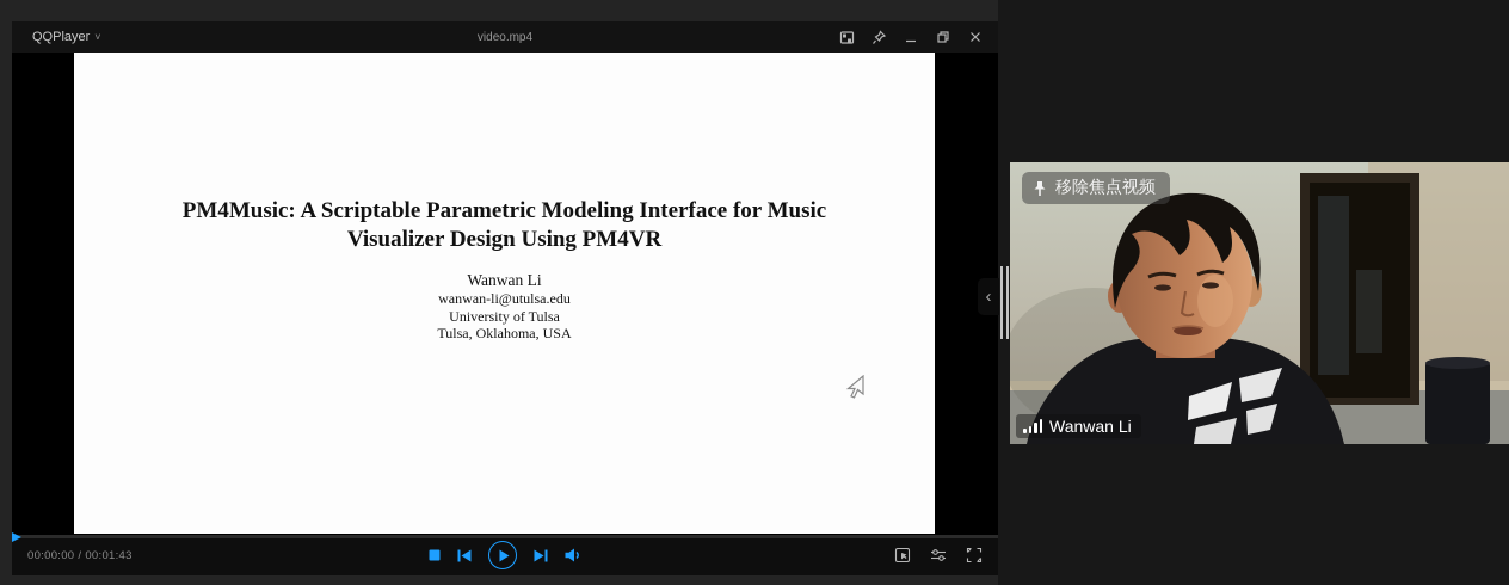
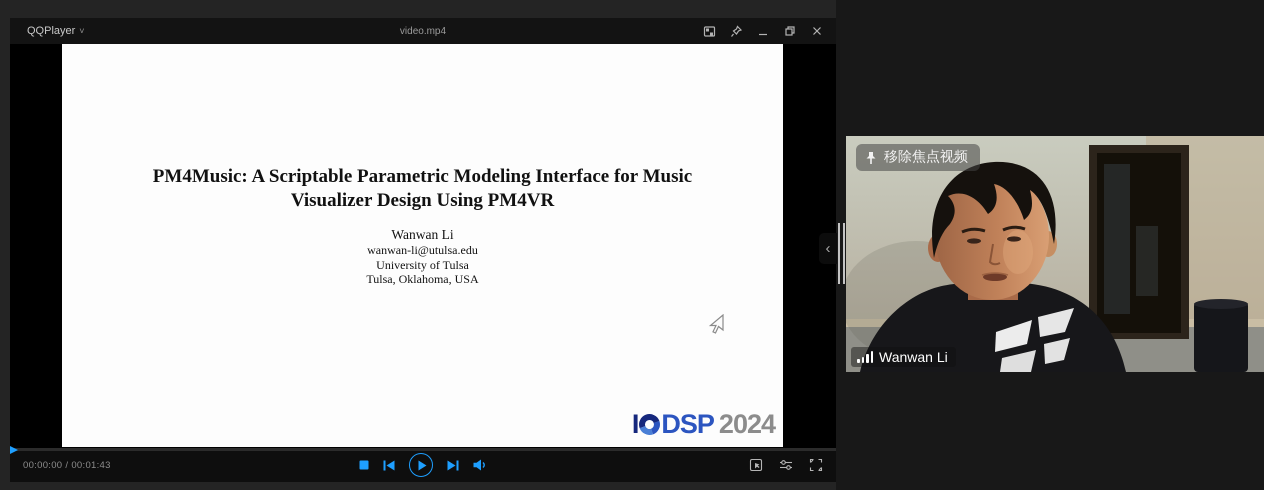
  QQPlayer
  ˅
  video.mp4
  PM4Music: A Scriptable Parametric Modeling Interface for Music
  Visualizer Design Using PM4VR
  Wanwan Li
  wanwan-li@utulsa.edu
  University of Tulsa
  Tulsa, Oklahoma, USA
+ I
+ DSP
+ 2024
  00:00:00
  /
  00:01:43
  ‹
  移除焦点视频
  Wanwan Li
